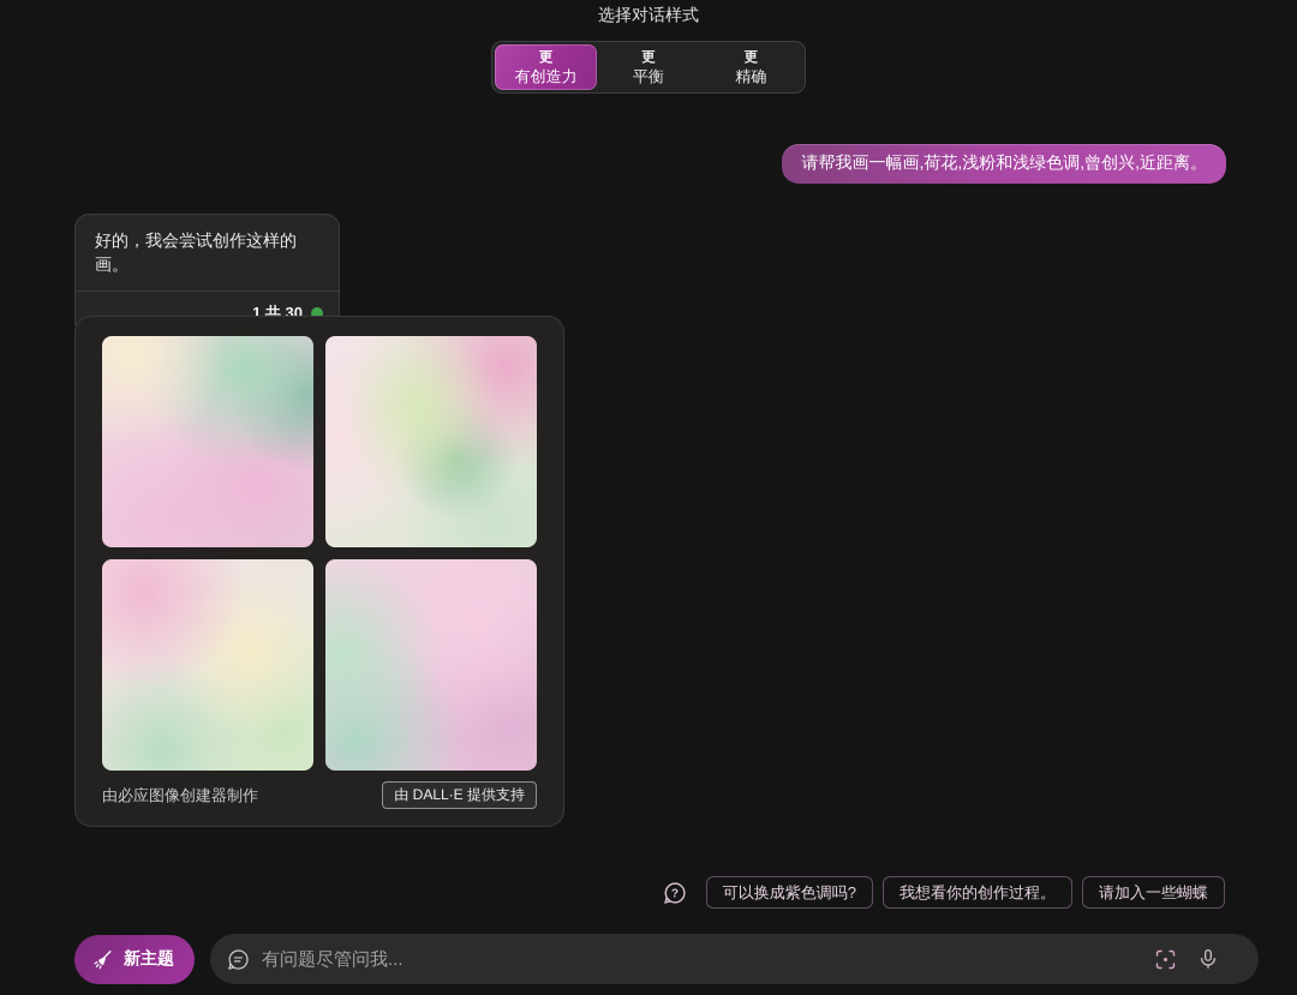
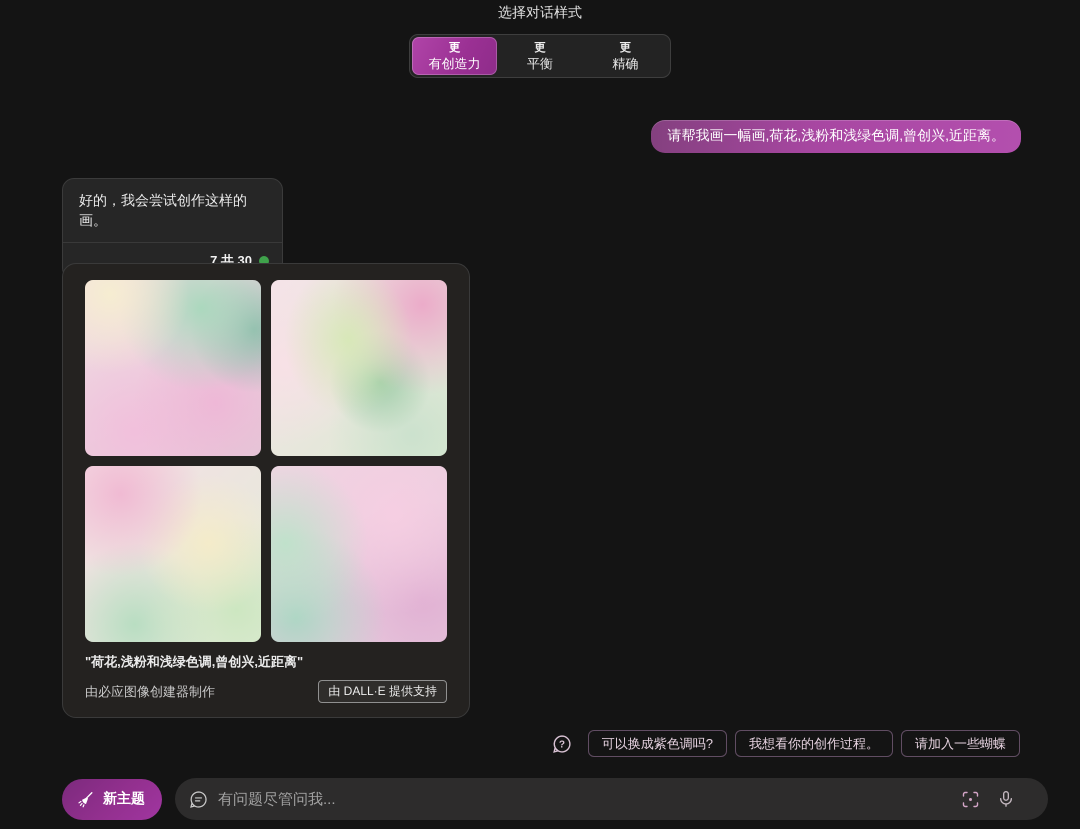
  选择对话样式
  更
  有创造力
  更
  平衡
  更
  精确
  请帮我画一幅画,荷花,浅粉和浅绿色调,曾创兴,近距离。
  好的，我会尝试创作这样的画。
- 1 共 30
+ 7 共 30
+ "荷花,浅粉和浅绿色调,曾创兴,近距离"
  由必应图像创建器制作
  由 DALL·E 提供支持
  ?
  可以换成紫色调吗?
  我想看你的创作过程。
  请加入一些蝴蝶
  新主题
  有问题尽管问我...
